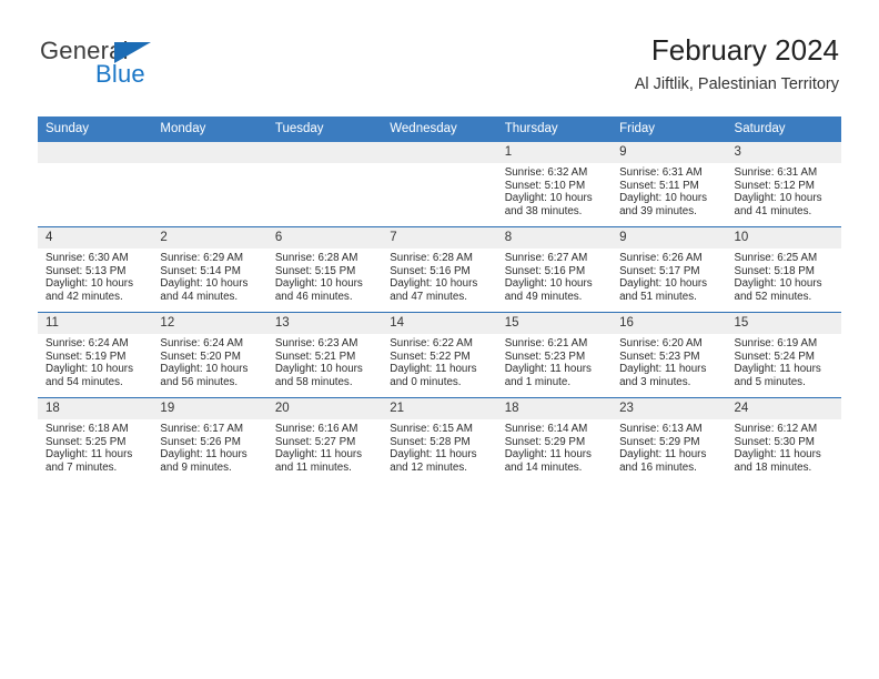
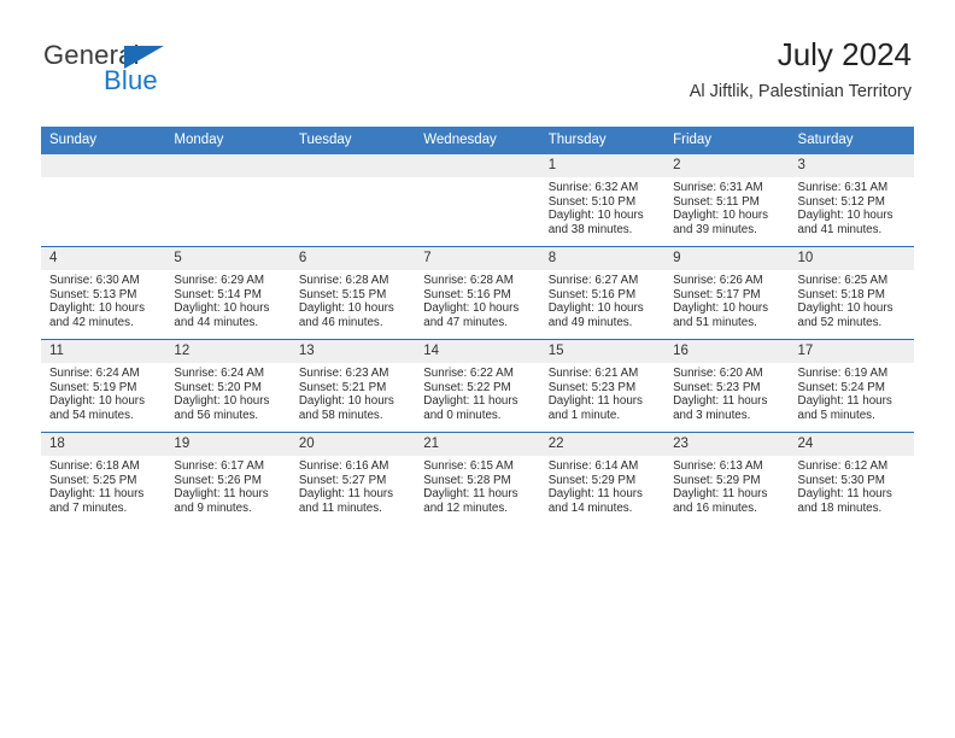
  General
  Blue
- February 2024
+ July 2024
  Al Jiftlik, Palestinian Territory
  Sunday	Monday	Tuesday	Wednesday	Thursday	Friday	Saturday
- 				1Sunrise: 6:32 AMSunset: 5:10 PMDaylight: 10 hoursand 38 minutes.	9Sunrise: 6:31 AMSunset: 5:11 PMDaylight: 10 hoursand 39 minutes.	3Sunrise: 6:31 AMSunset: 5:12 PMDaylight: 10 hoursand 41 minutes.
+ 				1Sunrise: 6:32 AMSunset: 5:10 PMDaylight: 10 hoursand 38 minutes.	2Sunrise: 6:31 AMSunset: 5:11 PMDaylight: 10 hoursand 39 minutes.	3Sunrise: 6:31 AMSunset: 5:12 PMDaylight: 10 hoursand 41 minutes.
- 4Sunrise: 6:30 AMSunset: 5:13 PMDaylight: 10 hoursand 42 minutes.	2Sunrise: 6:29 AMSunset: 5:14 PMDaylight: 10 hoursand 44 minutes.	6Sunrise: 6:28 AMSunset: 5:15 PMDaylight: 10 hoursand 46 minutes.	7Sunrise: 6:28 AMSunset: 5:16 PMDaylight: 10 hoursand 47 minutes.	8Sunrise: 6:27 AMSunset: 5:16 PMDaylight: 10 hoursand 49 minutes.	9Sunrise: 6:26 AMSunset: 5:17 PMDaylight: 10 hoursand 51 minutes.	10Sunrise: 6:25 AMSunset: 5:18 PMDaylight: 10 hoursand 52 minutes.
+ 4Sunrise: 6:30 AMSunset: 5:13 PMDaylight: 10 hoursand 42 minutes.	5Sunrise: 6:29 AMSunset: 5:14 PMDaylight: 10 hoursand 44 minutes.	6Sunrise: 6:28 AMSunset: 5:15 PMDaylight: 10 hoursand 46 minutes.	7Sunrise: 6:28 AMSunset: 5:16 PMDaylight: 10 hoursand 47 minutes.	8Sunrise: 6:27 AMSunset: 5:16 PMDaylight: 10 hoursand 49 minutes.	9Sunrise: 6:26 AMSunset: 5:17 PMDaylight: 10 hoursand 51 minutes.	10Sunrise: 6:25 AMSunset: 5:18 PMDaylight: 10 hoursand 52 minutes.
- 11Sunrise: 6:24 AMSunset: 5:19 PMDaylight: 10 hoursand 54 minutes.	12Sunrise: 6:24 AMSunset: 5:20 PMDaylight: 10 hoursand 56 minutes.	13Sunrise: 6:23 AMSunset: 5:21 PMDaylight: 10 hoursand 58 minutes.	14Sunrise: 6:22 AMSunset: 5:22 PMDaylight: 11 hoursand 0 minutes.	15Sunrise: 6:21 AMSunset: 5:23 PMDaylight: 11 hoursand 1 minute.	16Sunrise: 6:20 AMSunset: 5:23 PMDaylight: 11 hoursand 3 minutes.	15Sunrise: 6:19 AMSunset: 5:24 PMDaylight: 11 hoursand 5 minutes.
+ 11Sunrise: 6:24 AMSunset: 5:19 PMDaylight: 10 hoursand 54 minutes.	12Sunrise: 6:24 AMSunset: 5:20 PMDaylight: 10 hoursand 56 minutes.	13Sunrise: 6:23 AMSunset: 5:21 PMDaylight: 10 hoursand 58 minutes.	14Sunrise: 6:22 AMSunset: 5:22 PMDaylight: 11 hoursand 0 minutes.	15Sunrise: 6:21 AMSunset: 5:23 PMDaylight: 11 hoursand 1 minute.	16Sunrise: 6:20 AMSunset: 5:23 PMDaylight: 11 hoursand 3 minutes.	17Sunrise: 6:19 AMSunset: 5:24 PMDaylight: 11 hoursand 5 minutes.
- 18Sunrise: 6:18 AMSunset: 5:25 PMDaylight: 11 hoursand 7 minutes.	19Sunrise: 6:17 AMSunset: 5:26 PMDaylight: 11 hoursand 9 minutes.	20Sunrise: 6:16 AMSunset: 5:27 PMDaylight: 11 hoursand 11 minutes.	21Sunrise: 6:15 AMSunset: 5:28 PMDaylight: 11 hoursand 12 minutes.	18Sunrise: 6:14 AMSunset: 5:29 PMDaylight: 11 hoursand 14 minutes.	23Sunrise: 6:13 AMSunset: 5:29 PMDaylight: 11 hoursand 16 minutes.	24Sunrise: 6:12 AMSunset: 5:30 PMDaylight: 11 hoursand 18 minutes.
+ 18Sunrise: 6:18 AMSunset: 5:25 PMDaylight: 11 hoursand 7 minutes.	19Sunrise: 6:17 AMSunset: 5:26 PMDaylight: 11 hoursand 9 minutes.	20Sunrise: 6:16 AMSunset: 5:27 PMDaylight: 11 hoursand 11 minutes.	21Sunrise: 6:15 AMSunset: 5:28 PMDaylight: 11 hoursand 12 minutes.	22Sunrise: 6:14 AMSunset: 5:29 PMDaylight: 11 hoursand 14 minutes.	23Sunrise: 6:13 AMSunset: 5:29 PMDaylight: 11 hoursand 16 minutes.	24Sunrise: 6:12 AMSunset: 5:30 PMDaylight: 11 hoursand 18 minutes.
